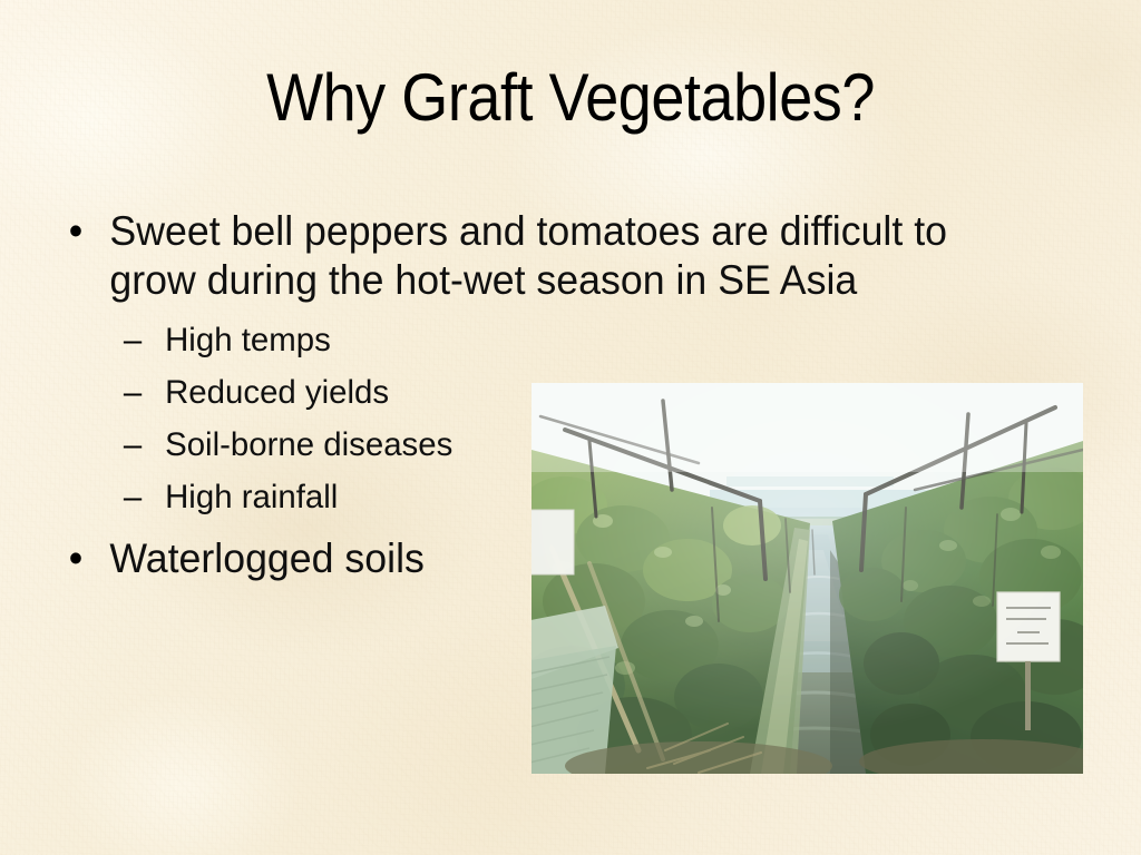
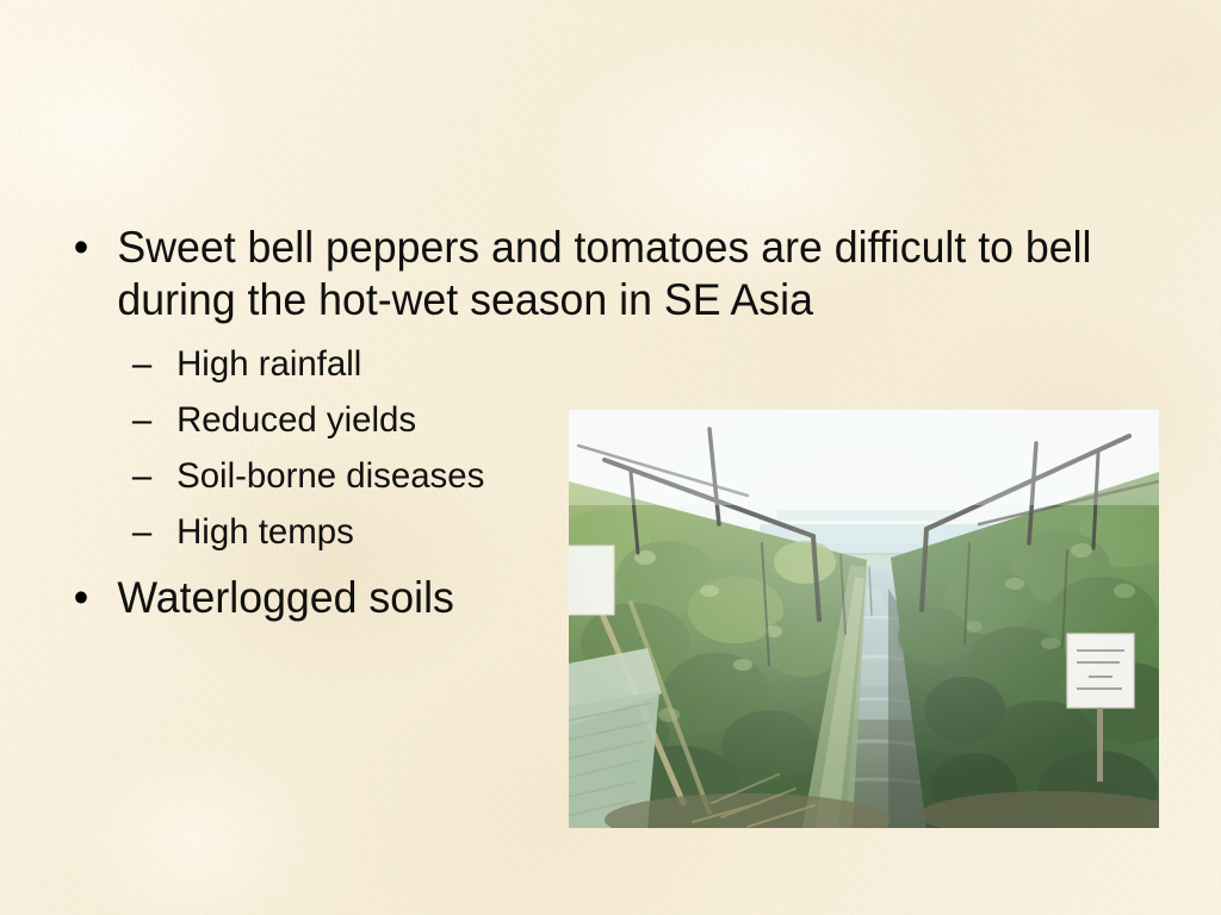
- Why Graft Vegetables?
  •
- Sweet bell peppers and tomatoes are difficult to grow during the hot-wet season in SE Asia
+ Sweet bell peppers and tomatoes are difficult to bell during the hot-wet season in SE Asia
  –
- High temps
+ High rainfall
  –
  Reduced yields
  –
  Soil-borne diseases
  –
- High rainfall
+ High temps
  •
  Waterlogged soils
